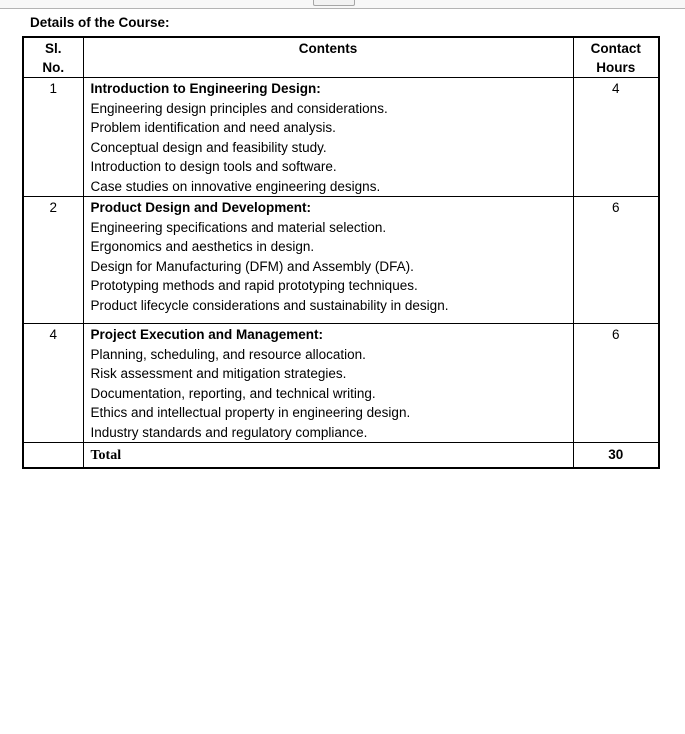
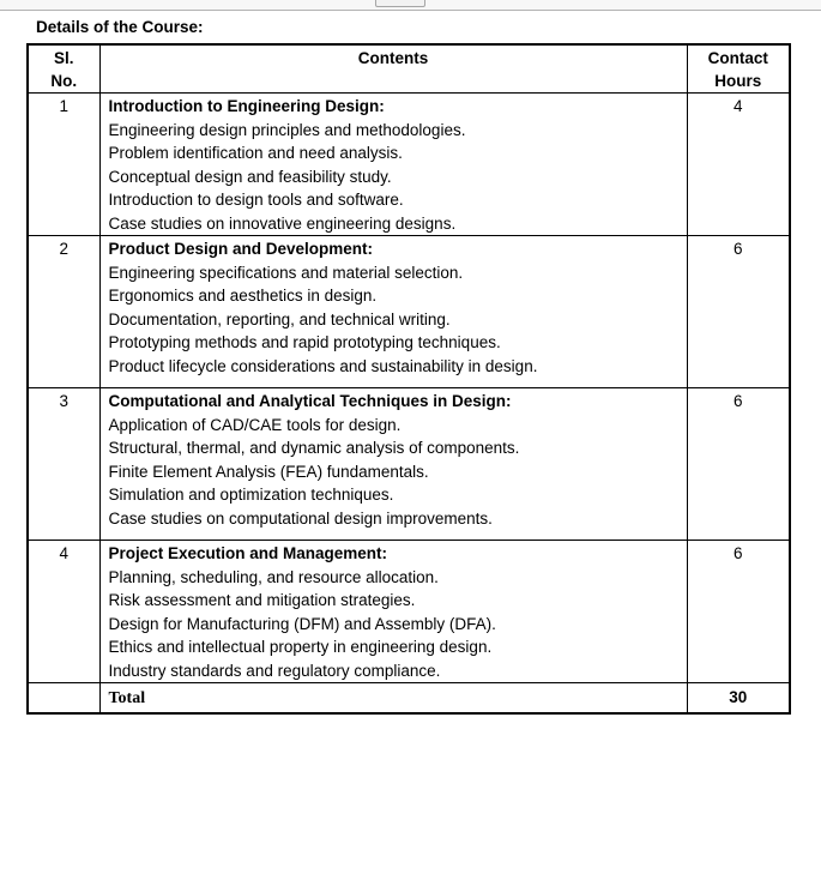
  Details of the Course:
  Sl. No.	Contents	Contact Hours
- 1	Introduction to Engineering Design: Engineering design principles and considerations. Problem identification and need analysis. Conceptual design and feasibility study. Introduction to design tools and software. Case studies on innovative engineering designs.	4
+ 1	Introduction to Engineering Design: Engineering design principles and methodologies. Problem identification and need analysis. Conceptual design and feasibility study. Introduction to design tools and software. Case studies on innovative engineering designs.	4
- 2	Product Design and Development: Engineering specifications and material selection. Ergonomics and aesthetics in design. Design for Manufacturing (DFM) and Assembly (DFA). Prototyping methods and rapid prototyping techniques. Product lifecycle considerations and sustainability in design.	6
+ 2	Product Design and Development: Engineering specifications and material selection. Ergonomics and aesthetics in design. Documentation, reporting, and technical writing. Prototyping methods and rapid prototyping techniques. Product lifecycle considerations and sustainability in design.	6
+ 3	Computational and Analytical Techniques in Design: Application of CAD/CAE tools for design. Structural, thermal, and dynamic analysis of components. Finite Element Analysis (FEA) fundamentals. Simulation and optimization techniques. Case studies on computational design improvements.	6
- 4	Project Execution and Management: Planning, scheduling, and resource allocation. Risk assessment and mitigation strategies. Documentation, reporting, and technical writing. Ethics and intellectual property in engineering design. Industry standards and regulatory compliance.	6
+ 4	Project Execution and Management: Planning, scheduling, and resource allocation. Risk assessment and mitigation strategies. Design for Manufacturing (DFM) and Assembly (DFA). Ethics and intellectual property in engineering design. Industry standards and regulatory compliance.	6
  	Total	30
